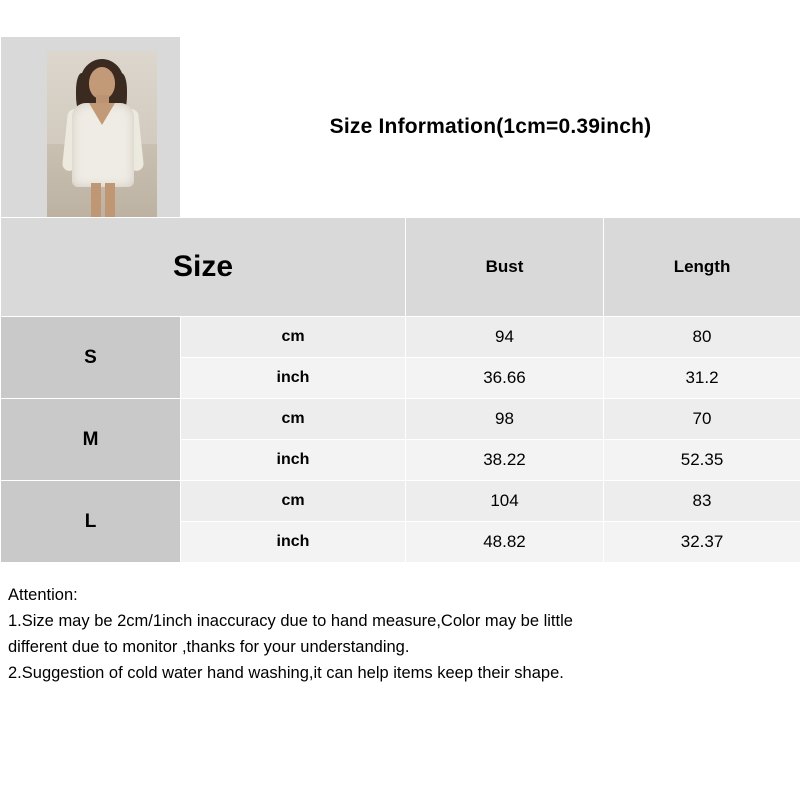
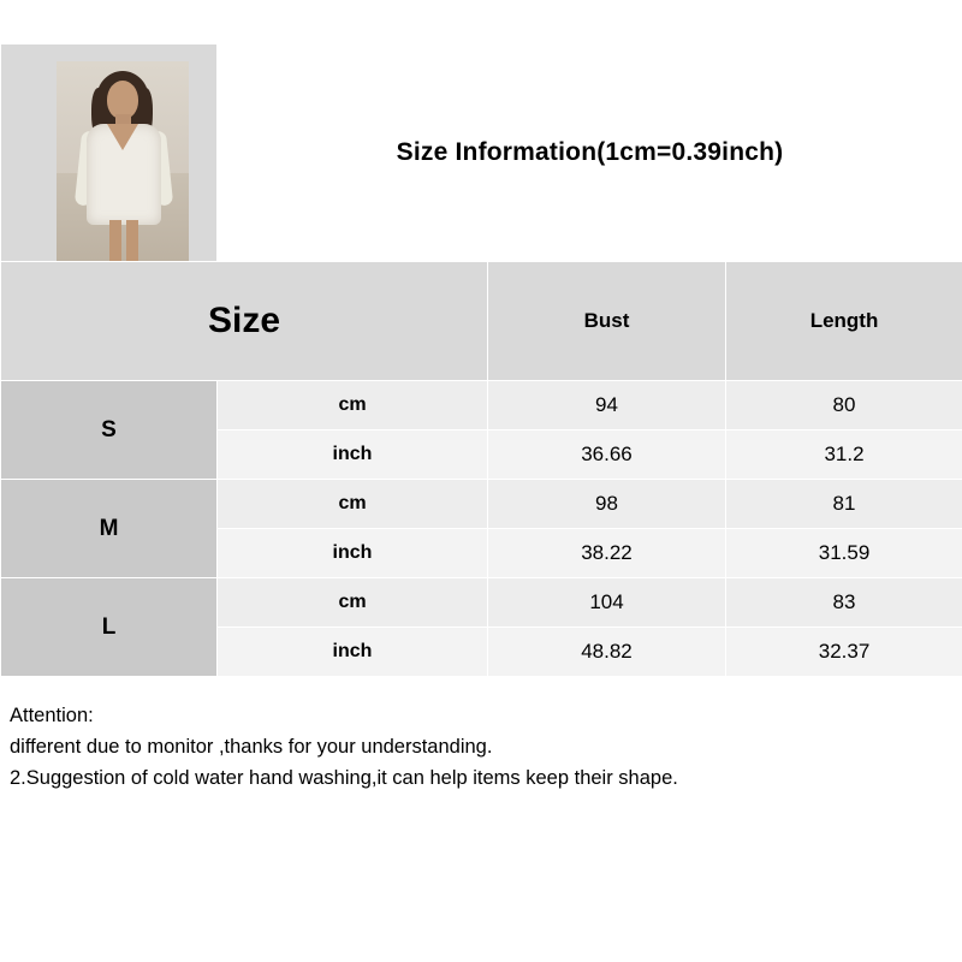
  	Size Information(1cm=0.39inch)
  Size	Bust	Length
  S	cm	94	80
  inch	36.66	31.2
- M	cm	98	70
+ M	cm	98	81
- inch	38.22	52.35
+ inch	38.22	31.59
  L	cm	104	83
  inch	48.82	32.37
  Attention:
- 1.Size may be 2cm/1inch inaccuracy due to hand measure,Color may be little
  different due to monitor ,thanks for your understanding.
  2.Suggestion of cold water hand washing,it can help items keep their shape.
